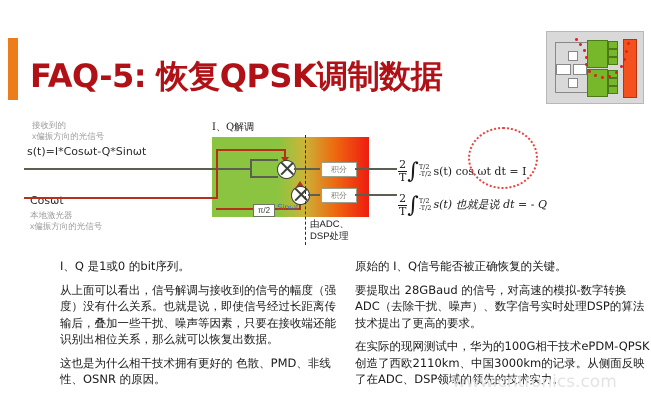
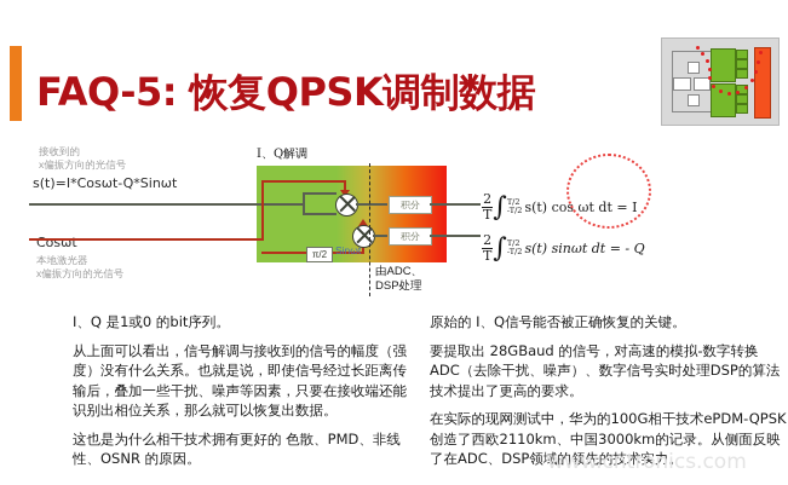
  FAQ-5: 恢复QPSK调制数据
  接收到的
  x偏振方向的光信号
  s(t)=I*Cosωt-Q*Sinωt
  Cosωt
  本地激光器
  x偏振方向的光信号
  I、Q解调
  π/2
  Sinωt
  积分
  积分
  由ADC、
  DSP处理
  2
  T
  ∫
  T/2
  -T/2
  s(t) cos ωt dt = I
  2
  T
  ∫
  T/2
  -T/2
- s(t) 也就是说 dt = - Q
+ s(t) sinωt dt = - Q
  I、Q 是1或0 的bit序列。
  从上面可以看出，信号解调与接收到的信号的幅度（强度）没有什么关系。也就是说，即使信号经过长距离传输后，叠加一些干扰、噪声等因素，只要在接收端还能识别出相位关系，那么就可以恢复出数据。
  这也是为什么相干技术拥有更好的 色散、PMD、非线性、OSNR 的原因。
  原始的 I、Q信号能否被正确恢复的关键。
  要提取出 28GBaud 的信号，对高速的模拟-数字转换ADC（去除干扰、噪声）、数字信号实时处理DSP的算法技术提出了更高的要求。
  在实际的现网测试中，华为的100G相干技术ePDM-QPSK创造了西欧2110km、中国3000km的记录。从侧面反映了在ADC、DSP领域的领先的技术实力。
  www.cntronics.com
